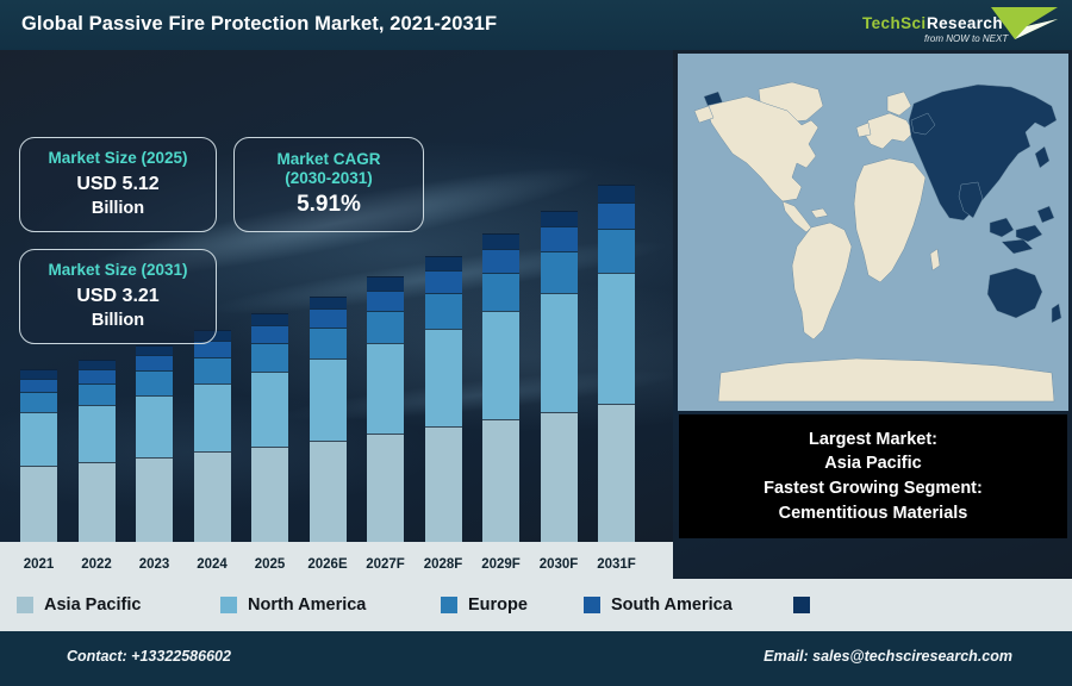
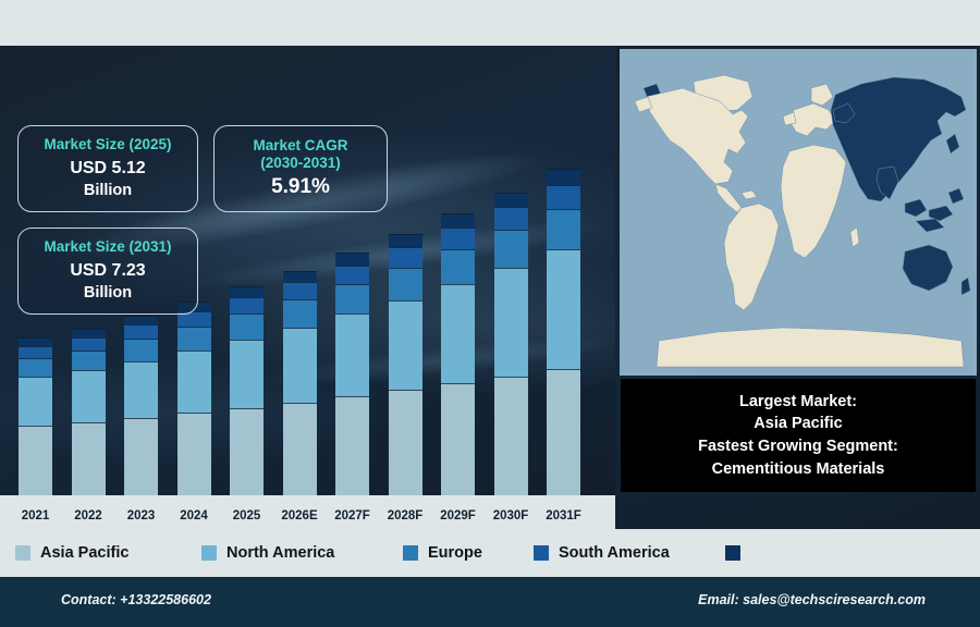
- Global Passive Fire Protection Market, 2021-2031F
- TechSci
- Research
- from NOW to NEXT
  2021
  2022
  2023
  2024
  2025
  2026E
  2027F
  2028F
  2029F
  2030F
  2031F
  Market Size (2025)
  USD 5.12
  Billion
  Market CAGR
  (2030-2031)
  5.91%
  Market Size (2031)
- USD 3.21
+ USD 7.23
  Billion
  Largest Market:
  Asia Pacific
  Fastest Growing Segment:
  Cementitious Materials
  Asia Pacific
  North America
  Europe
  South America
  Contact: +13322586602
  Email: sales@techsciresearch.com
